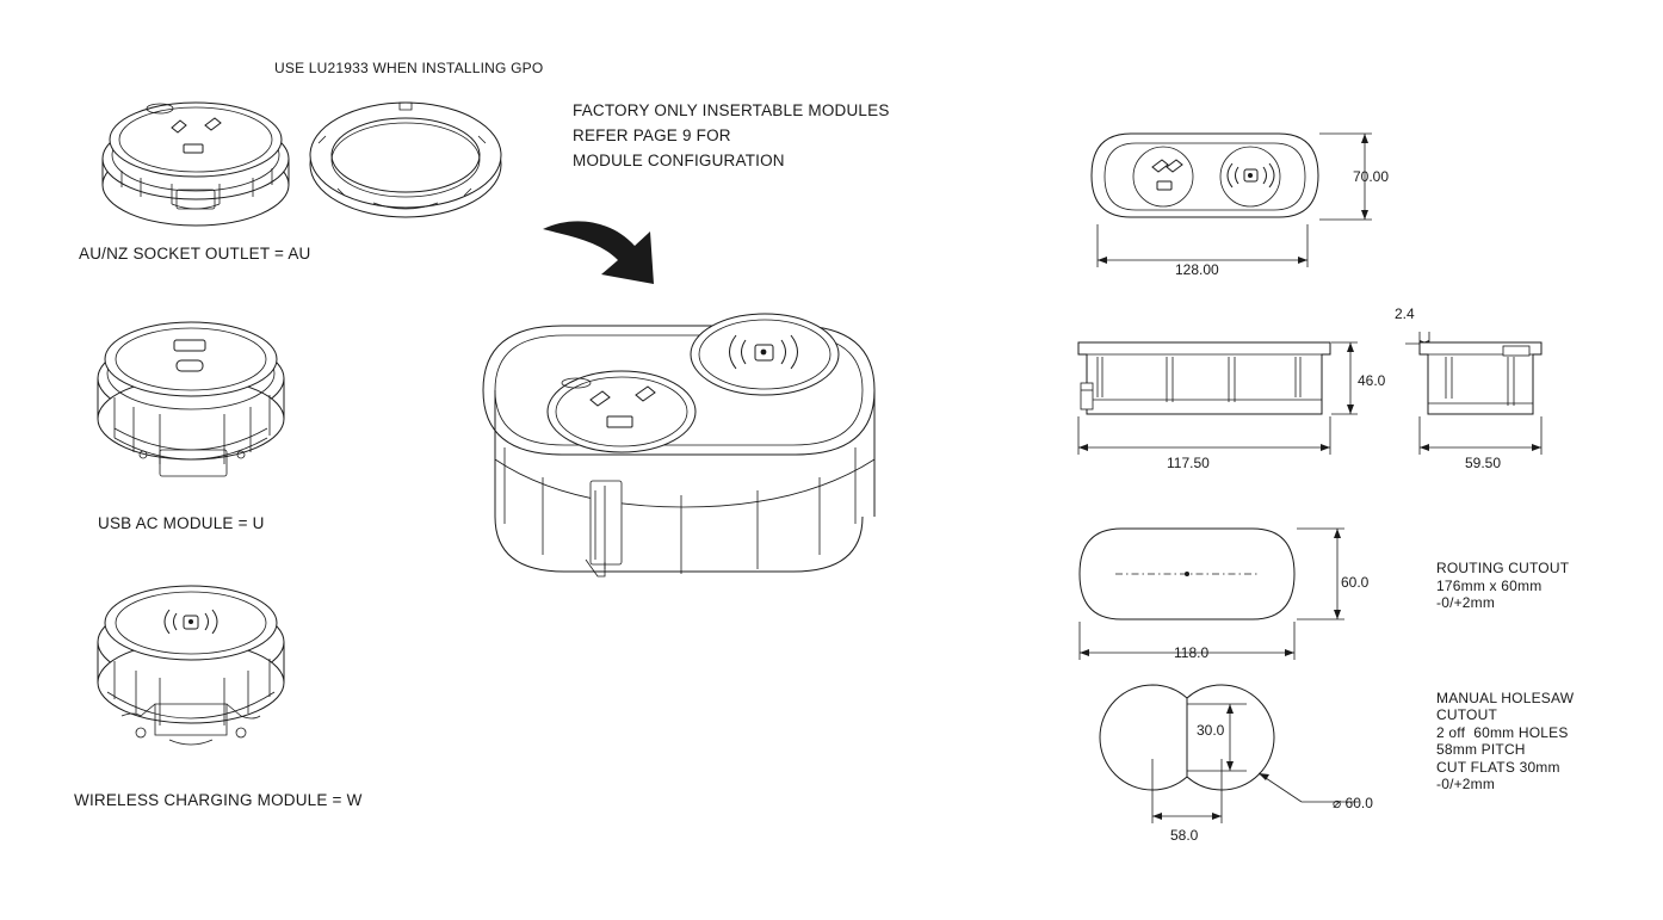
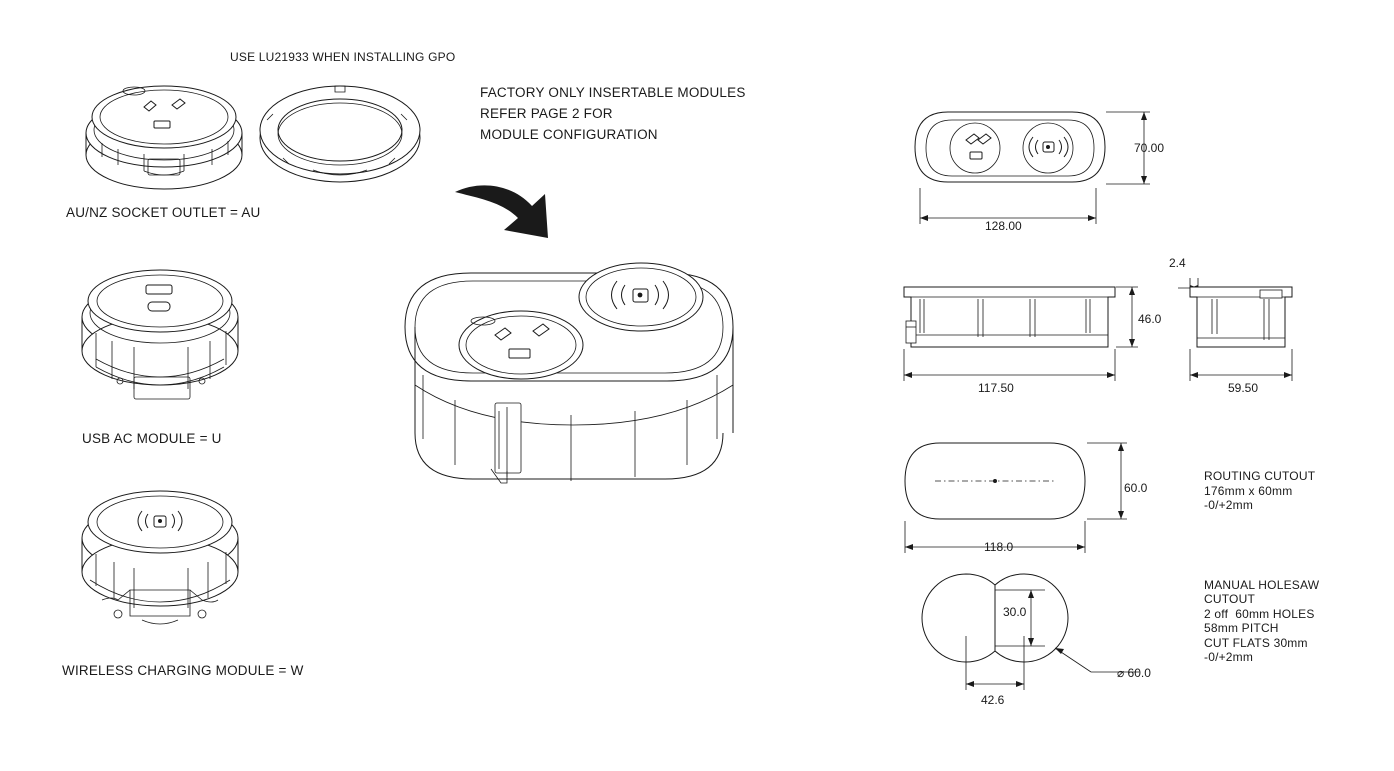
  AU/NZ SOCKET OUTLET = AU
  USE LU21933 WHEN INSTALLING GPO
  USB AC MODULE = U
  WIRELESS CHARGING MODULE = W
  FACTORY ONLY INSERTABLE MODULES
- REFER PAGE 9 FOR
+ REFER PAGE 2 FOR
  MODULE CONFIGURATION
  70.00
  128.00
  46.0
  117.50
  2.4
  59.50
  60.0
  118.0
  ROUTING CUTOUT
  176mm x 60mm
  -0/+2mm
  30.0
- 58.0
+ 42.6
  ⌀ 60.0
  MANUAL HOLESAW
  CUTOUT
  2 off 60mm HOLES
  58mm PITCH
  CUT FLATS 30mm
  -0/+2mm
